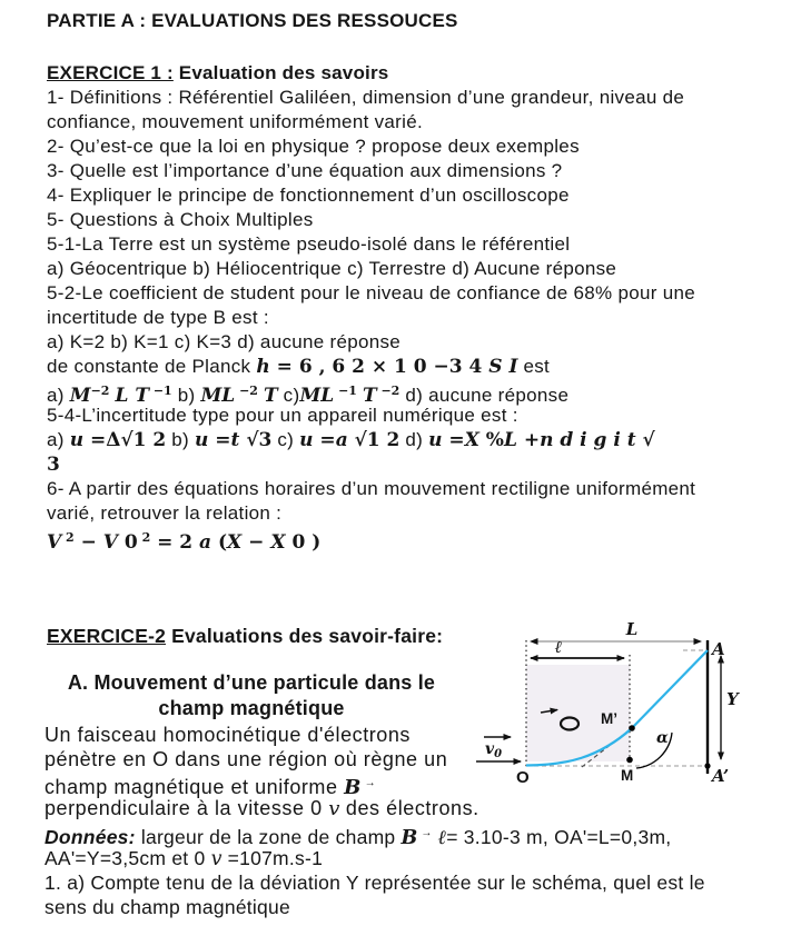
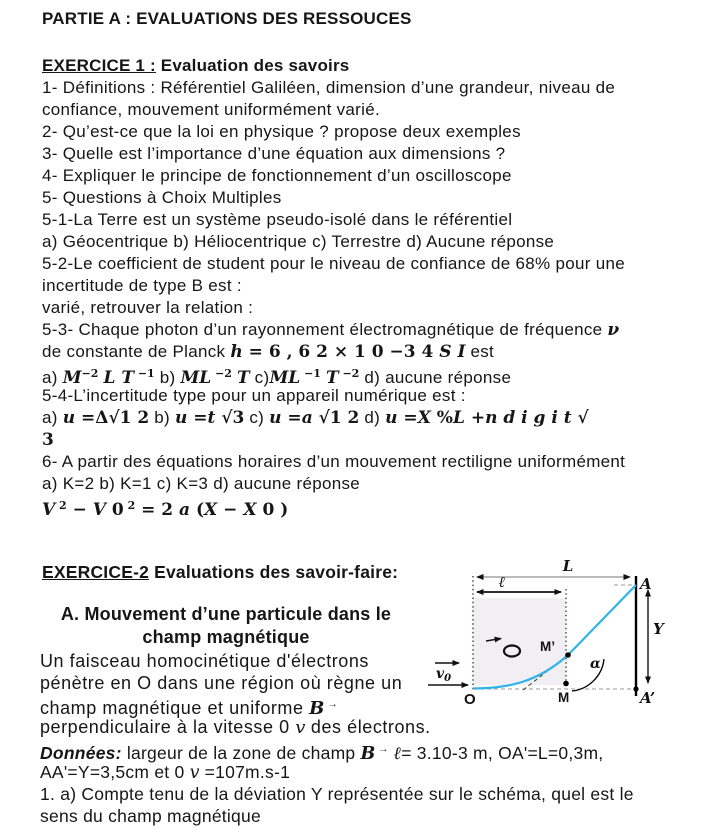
  PARTIE A : EVALUATIONS DES RESSOUCES
  EXERCICE 1 : Evaluation des savoirs
  1- Définitions : Référentiel Galiléen, dimension d’une grandeur, niveau de
  confiance, mouvement uniformément varié.
  2- Qu’est-ce que la loi en physique ? propose deux exemples
  3- Quelle est l’importance d’une équation aux dimensions ?
  4- Expliquer le principe de fonctionnement d’un oscilloscope
  5- Questions à Choix Multiples
  5-1-La Terre est un système pseudo-isolé dans le référentiel
  a) Géocentrique b) Héliocentrique c) Terrestre d) Aucune réponse
  5-2-Le coefficient de student pour le niveau de confiance de 68% pour une
  incertitude de type B est :
- a) K=2 b) K=1 c) K=3 d) aucune réponse
+ varié, retrouver la relation :
+ 5-3- Chaque photon d’un rayonnement électromagnétique de fréquence ν
  de constante de Planck h = 6 , 6 2 × 1 0 −3 4 S I est
  a) M−2 L T −1 b) ML −2 T c)ML −1 T −2 d) aucune réponse
  5-4-L’incertitude type pour un appareil numérique est :
  a) u =Δ√1 2 b) u =t √3 c) u =a √1 2 d) u =X %L +n d i g i t √
  3
  6- A partir des équations horaires d’un mouvement rectiligne uniformément
- varié, retrouver la relation :
+ a) K=2 b) K=1 c) K=3 d) aucune réponse
  V 2 − V 0 2 = 2 a (X − X 0 )
  EXERCICE-2 Evaluations des savoir-faire:
  A. Mouvement d’une particule dans le
  champ magnétique
  Un faisceau homocinétique d'électrons
  pénètre en O dans une région où règne un
  champ magnétique et uniforme B →
  perpendiculaire à la vitesse 0 v des électrons.
  Données: largeur de la zone de champ B → ℓ= 3.10-3 m, OA'=L=0,3m,
  AA'=Y=3,5cm et 0 v =107m.s-1
  1. a) Compte tenu de la déviation Y représentée sur le schéma, quel est le
  sens du champ magnétique
  L
  ℓ
  Y
  α
  v0
  M’
  M
  O
  A
  A’
